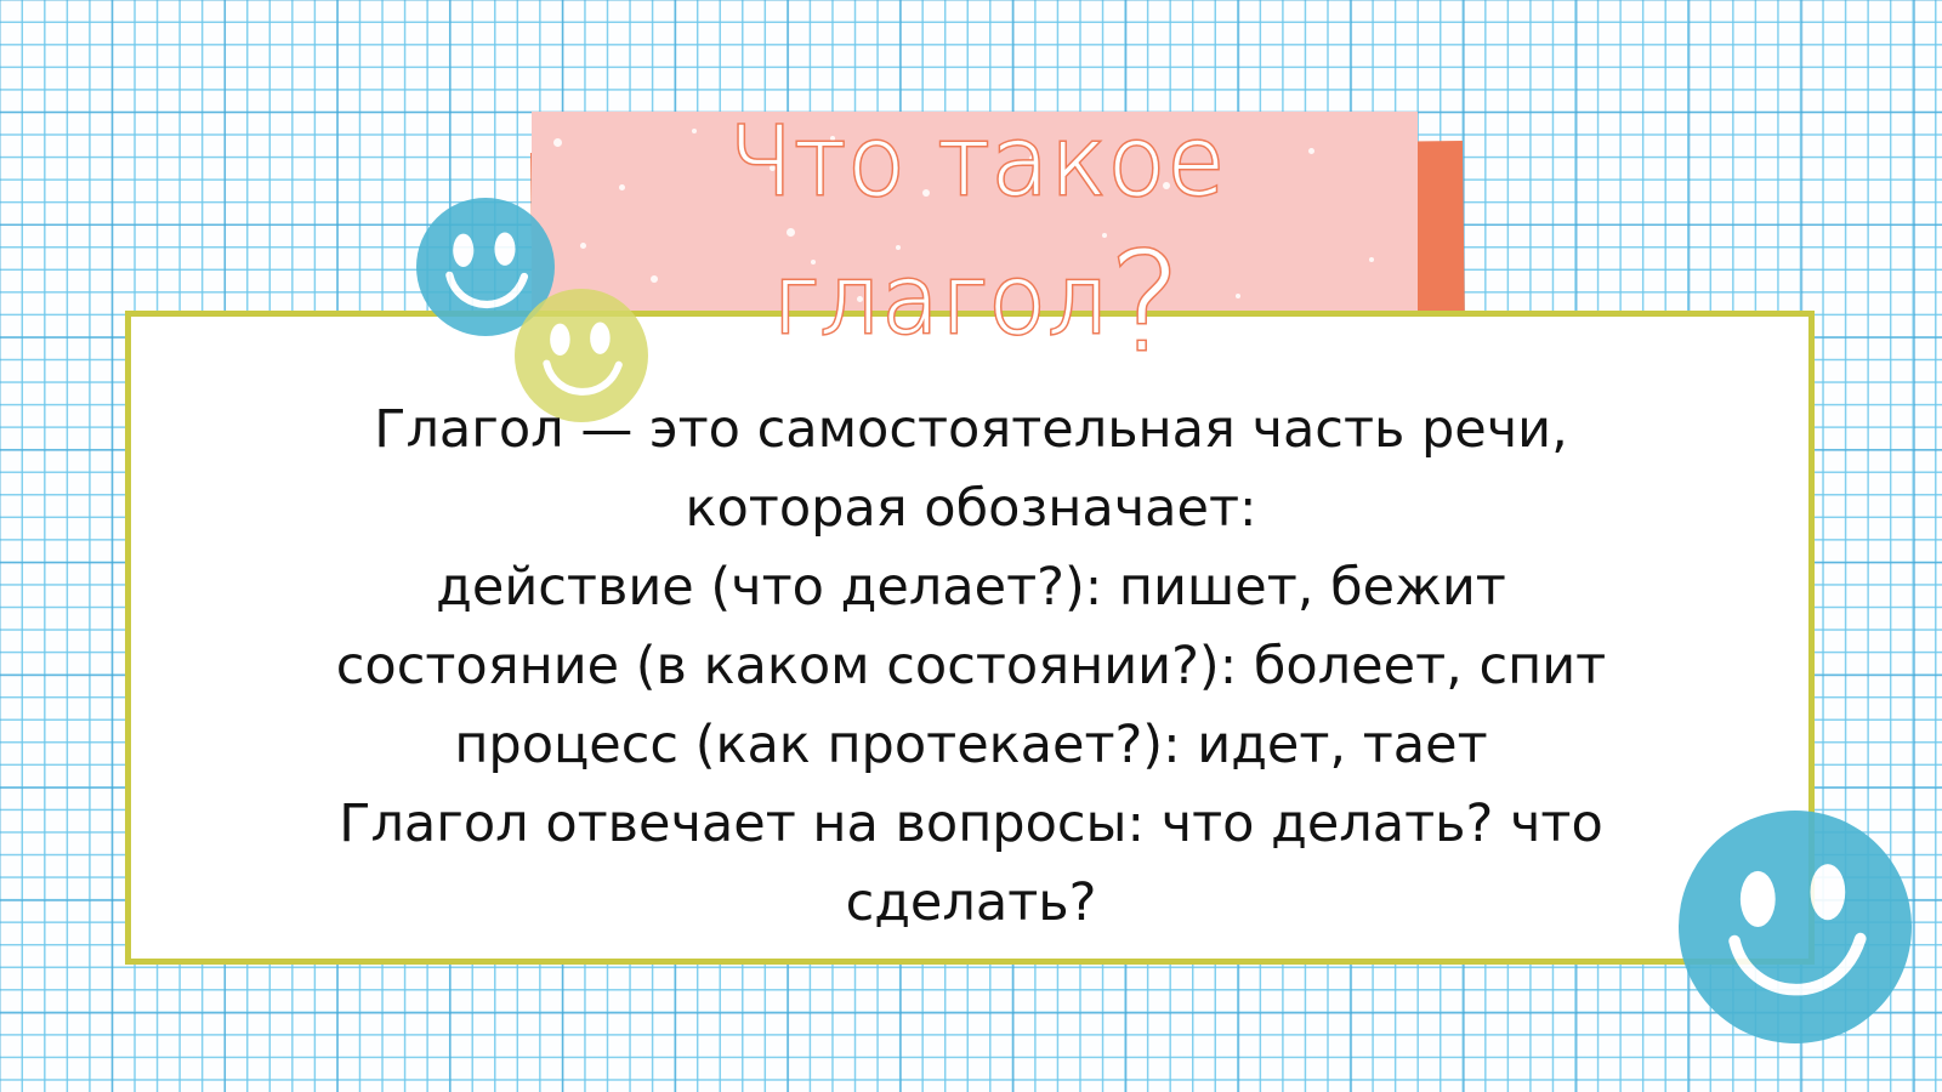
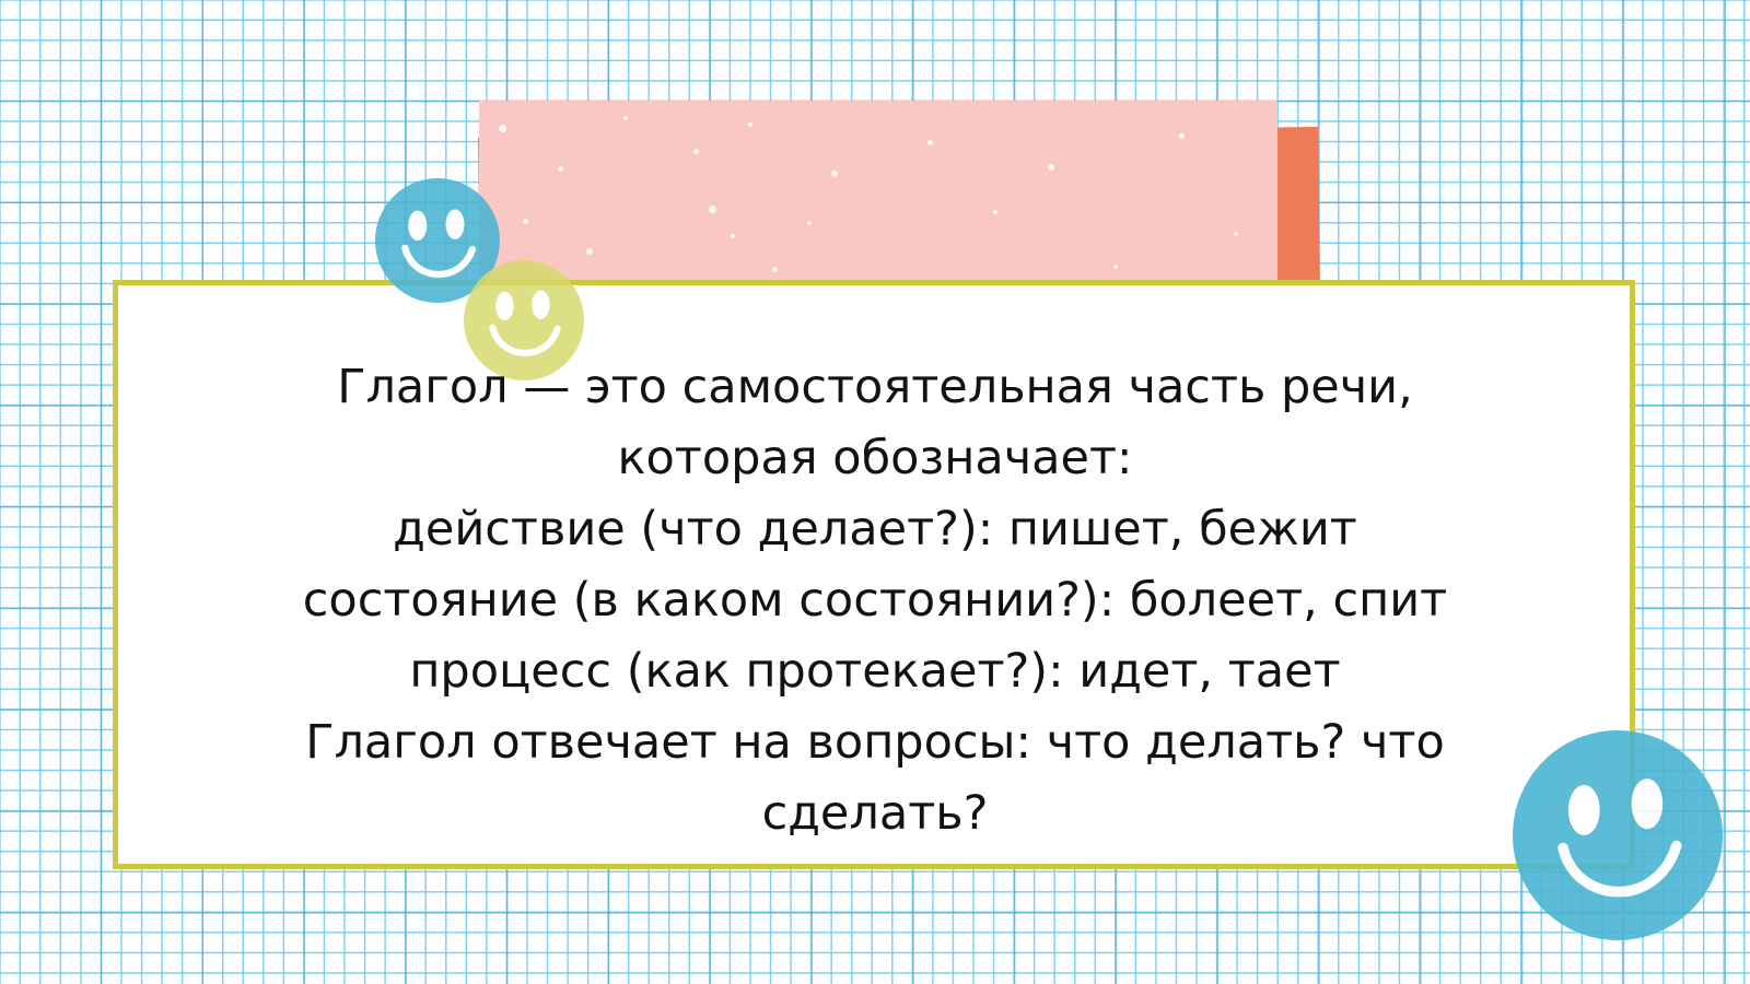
- Что такое
- глагол?
  Глагол — это самостоятельная часть речи,
  которая обозначает:
  действие (что делает?): пишет, бежит
  состояние (в каком состоянии?): болеет, спит
  процесс (как протекает?): идет, тает
  Глагол отвечает на вопросы: что делать? что
  сделать?
